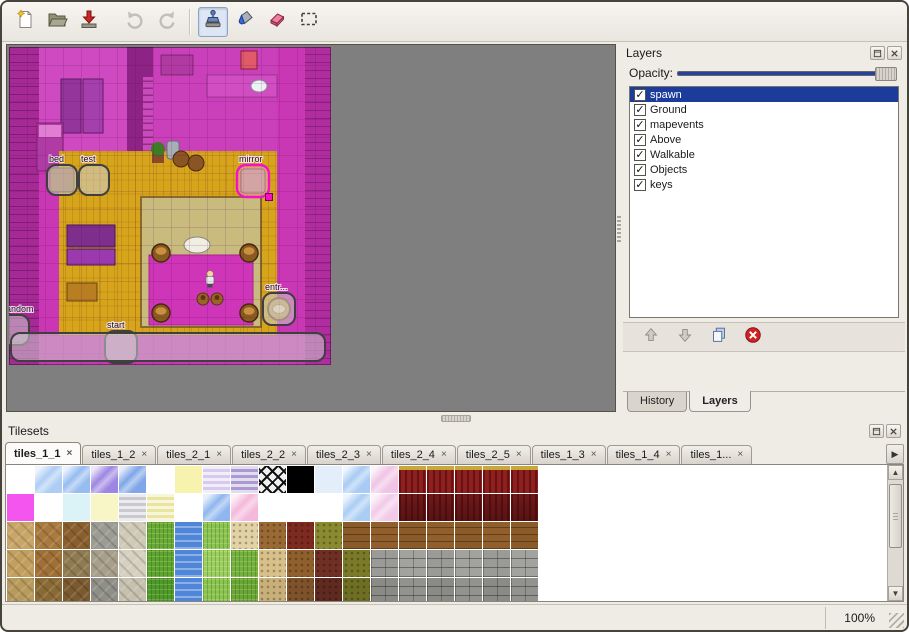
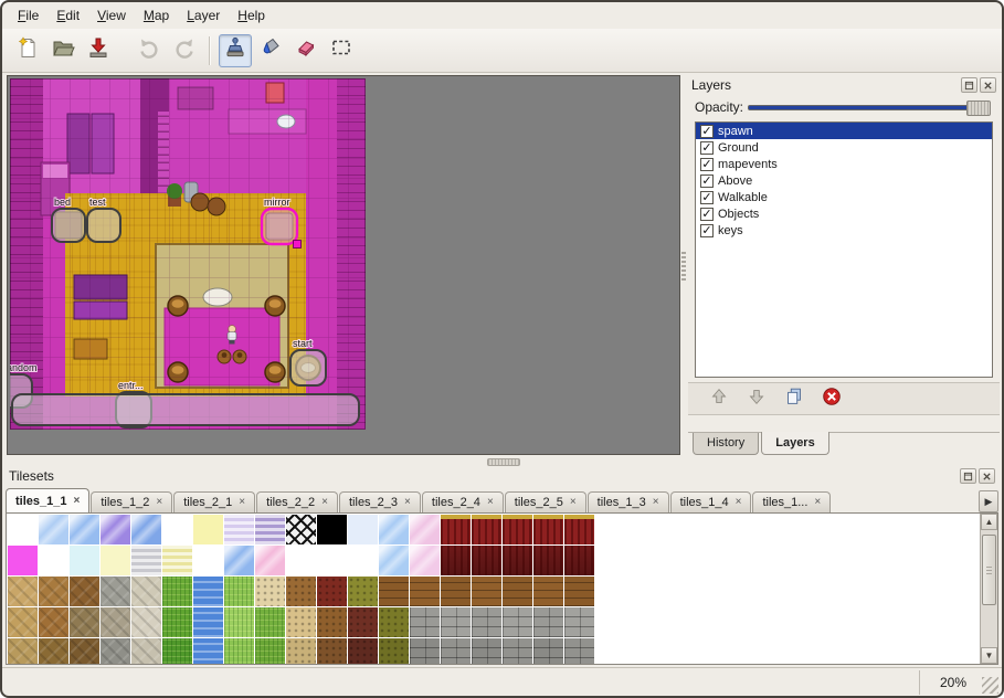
+ File
+ Edit
+ View
+ Map
+ Layer
+ Help
  bed
  test
  mirror
- entr...
+ start
  andom
- start
+ entr...
  Layers
  Opacity:
  ✓
  spawn
  ✓
  Ground
  ✓
  mapevents
  ✓
  Above
  ✓
  Walkable
  ✓
  Objects
  ✓
  keys
  History
  Layers
  Tilesets
  tiles_1_1
  ×
  tiles_1_2
  ×
  tiles_2_1
  ×
  tiles_2_2
  ×
  tiles_2_3
  ×
  tiles_2_4
  ×
  tiles_2_5
  ×
  tiles_1_3
  ×
  tiles_1_4
  ×
  tiles_1...
  ×
  ▶
  ▲
  ▼
- 100%
+ 20%
